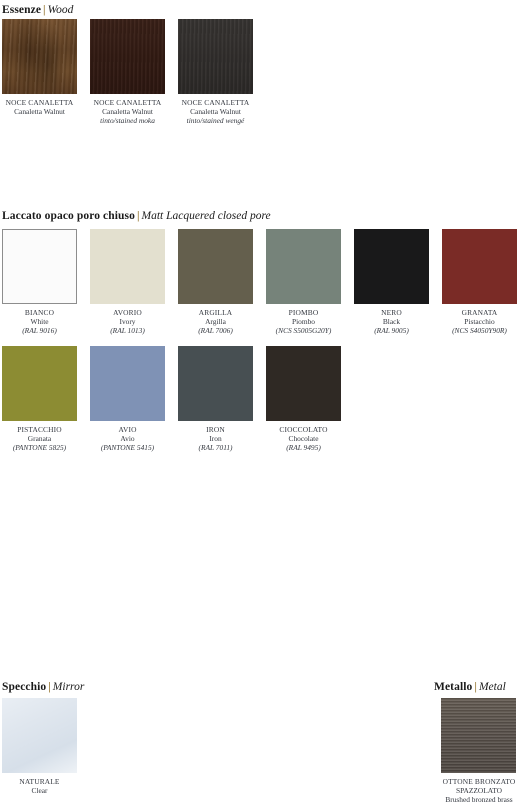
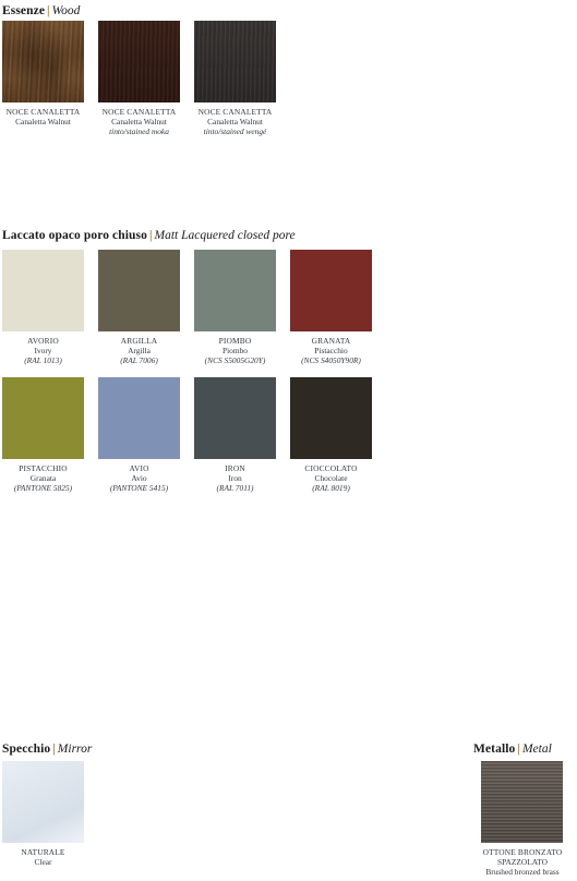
  Essenze | Wood
  NOCE CANALETTA
  Canaletta Walnut
  NOCE CANALETTA
  Canaletta Walnut
  tinto/stained moka
  NOCE CANALETTA
  Canaletta Walnut
  tinto/stained wengé
  Laccato opaco poro chiuso | Matt Lacquered closed pore
- BIANCO
- White
- (RAL 9016)
  AVORIO
  Ivory
  (RAL 1013)
  ARGILLA
  Argilla
  (RAL 7006)
  PIOMBO
  Piombo
  (NCS S5005G20Y)
- NERO
- Black
- (RAL 9005)
  GRANATA
  Pistacchio
  (NCS S4050Y90R)
  PISTACCHIO
  Granata
  (PANTONE 5825)
  AVIO
  Avio
  (PANTONE 5415)
  IRON
  Iron
  (RAL 7011)
  CIOCCOLATO
  Chocolate
- (RAL 9495)
+ (RAL 8019)
  Specchio | Mirror
  NATURALE
  Clear
  Metallo | Metal
  OTTONE BRONZATO
  SPAZZOLATO
  Brushed bronzed brass
